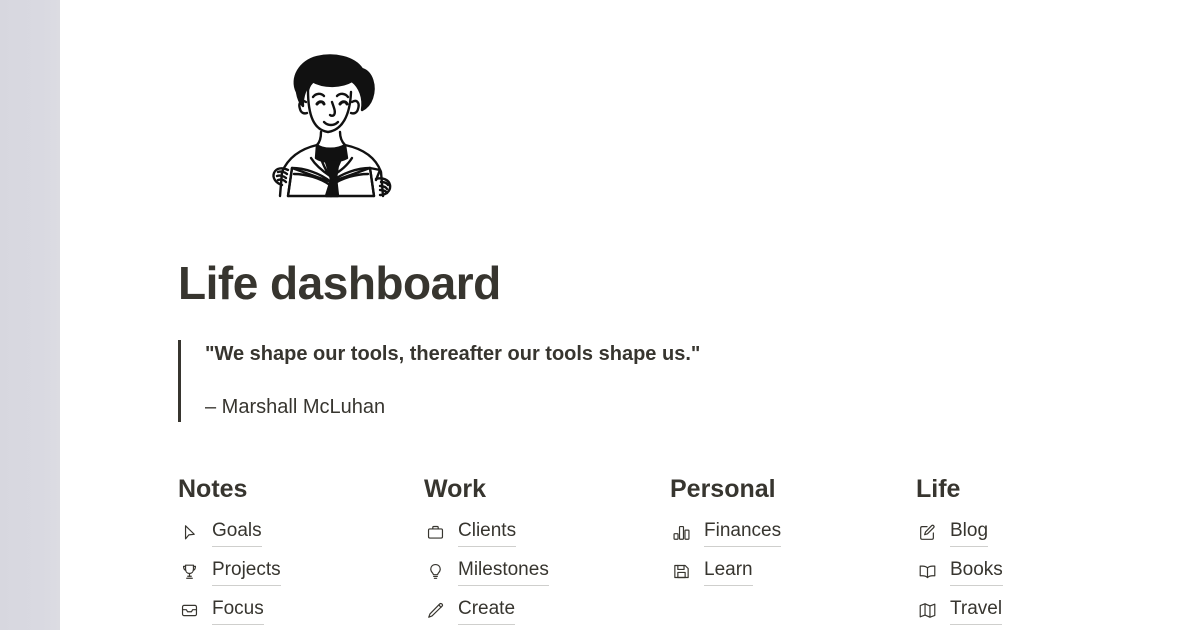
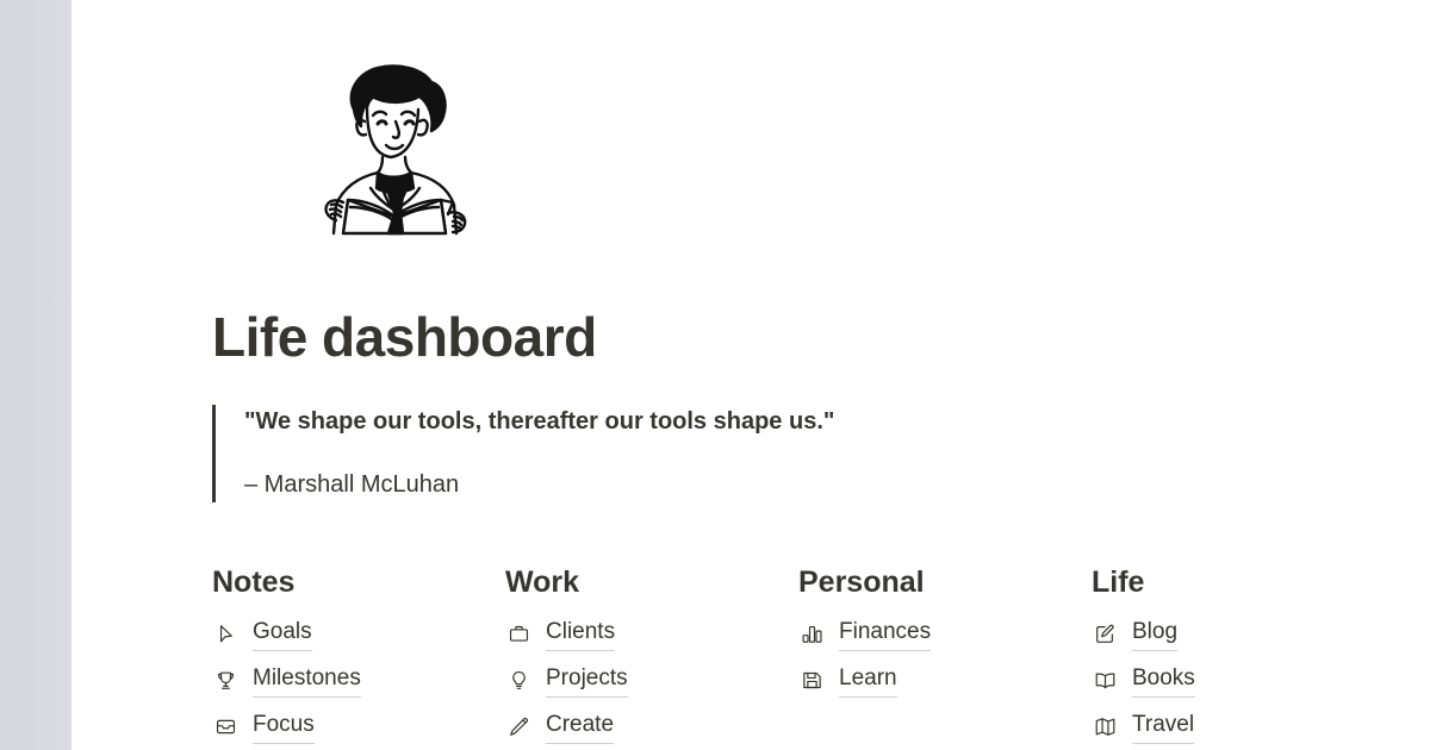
  Life dashboard
  "We shape our tools, thereafter our tools shape us."
  – Marshall McLuhan
  Notes
  Goals
- Projects
+ Milestones
  Focus
  Work
  Clients
- Milestones
+ Projects
  Create
  Personal
  Finances
  Learn
  Life
  Blog
  Books
  Travel
